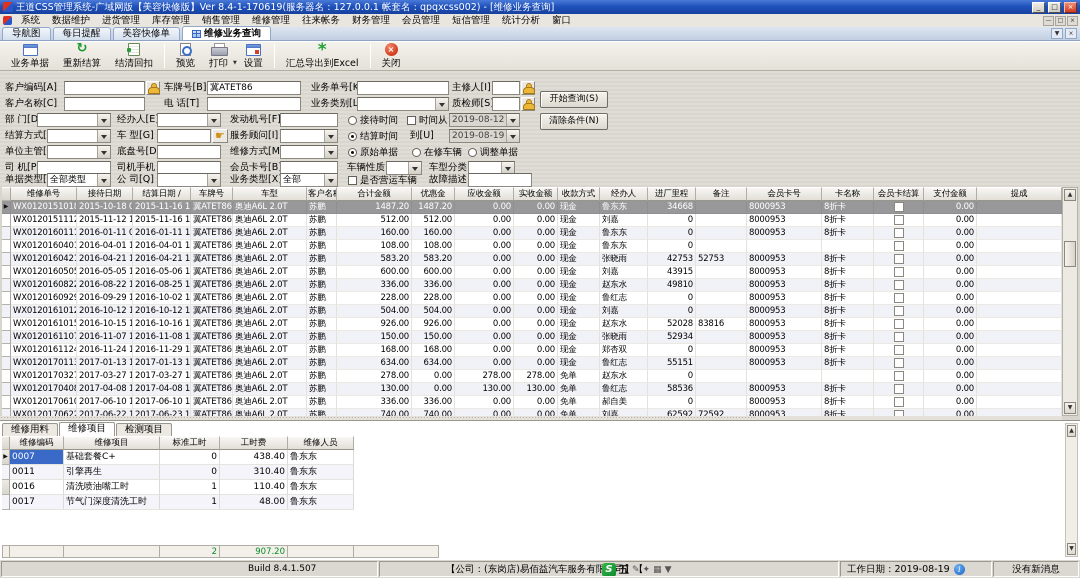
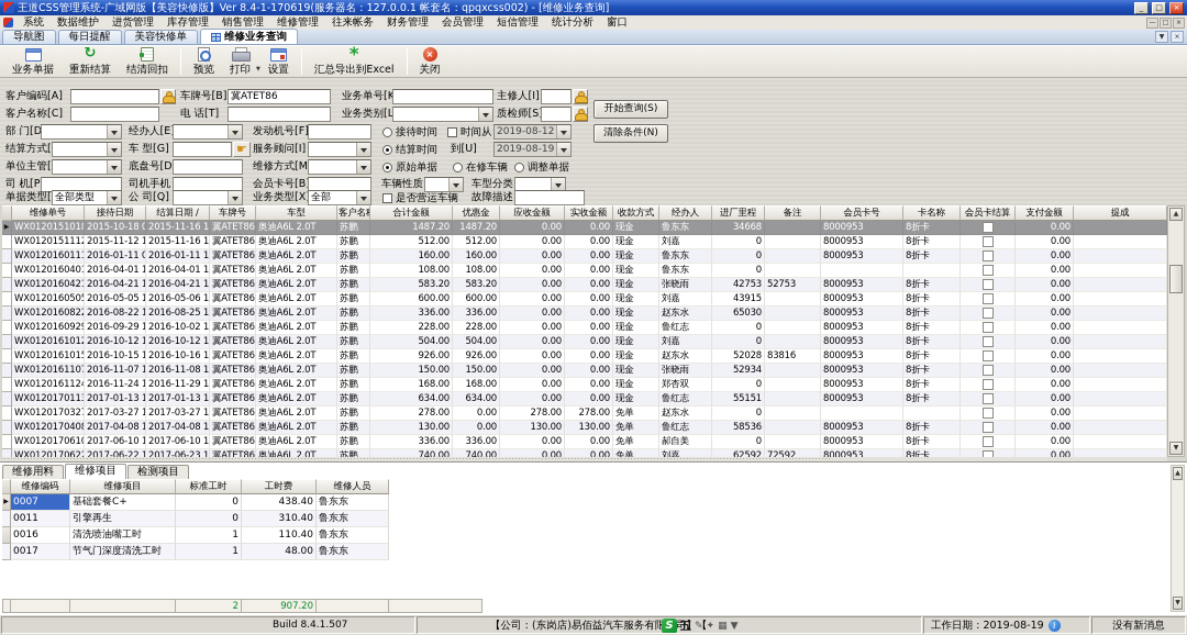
  王道CSS管理系统-广域网版【美容快修版】Ver 8.4-1-170619(服务器名：127.0.0.1 帐套名：qpqxcss002) - [维修业务查询]
  _
  □
  ×
  系统
  数据维护
  进货管理
  库存管理
  销售管理
  维修管理
  往来帐务
  财务管理
  会员管理
  短信管理
  统计分析
  窗口
  导航图
  每日提醒
  美容快修单
  维修业务查询
  业务单据
  ↻
  重新结算
  结清回扣
  预览
  打印
  设置
  *
  汇总导出到Excel
  ×
  关闭
  客户编码[A]
  车牌号[B]
  冀ATET86
  业务单号[K
  主修人[I]
  客户名称[C]
  电 话[T]
  业务类别[L
  质检师[S
  部 门[D
  经办人[E
  发动机号[F
  接待时间
  时间从
  2019-08-12
  结算方式[
  车 型[G]
  ☛
  服务顾问[I]
  结算时间
  到[U]
  2019-08-19
  单位主管[
  底盘号[D
  维修方式[M
  原始单据
  在修车辆
  调整单据
  司 机[P
  司机手机
  会员卡号[B
  车辆性质
  车型分类
  单据类型[
  全部类型
  公 司[Q]
  业务类型[X
  全部
  是否营运车辆
  故障描述
  开始查询(S)
  清除条件(N)
  	维修单号	接待日期	结算日期 ∕	车牌号	车型	客户名	合计金额	优惠金	应收金额	实收金额	收款方式	经办人	进厂里程	备注	会员卡号	卡名称	会员卡结算	支付金额	提成
  	WX012015101	2015-10-18 0	2015-11-16 1	冀ATET86	奥迪A6L 2.0T	苏鹏	1487.20	1487.20	0.00	0.00	现金	鲁东东	34668		8000953	8折卡		0.00
  	WX012015111	2015-11-12 1	2015-11-16 1	冀ATET86	奥迪A6L 2.0T	苏鹏	512.00	512.00	0.00	0.00	现金	刘嘉	0		8000953	8折卡		0.00
  	WX012016011	2016-01-11 0	2016-01-11 1	冀ATET86	奥迪A6L 2.0T	苏鹏	160.00	160.00	0.00	0.00	现金	鲁东东	0		8000953	8折卡		0.00
  	WX012016040	2016-04-01 1	2016-04-01 1	冀ATET86	奥迪A6L 2.0T	苏鹏	108.00	108.00	0.00	0.00	现金	鲁东东	0					0.00
  	WX012016042	2016-04-21 1	2016-04-21 1	冀ATET86	奥迪A6L 2.0T	苏鹏	583.20	583.20	0.00	0.00	现金	张晓雨	42753	52753	8000953	8折卡		0.00
  	WX012016050	2016-05-05 1	2016-05-06 1	冀ATET86	奥迪A6L 2.0T	苏鹏	600.00	600.00	0.00	0.00	现金	刘嘉	43915		8000953	8折卡		0.00
- 	WX012016082	2016-08-22 1	2016-08-25 1	冀ATET86	奥迪A6L 2.0T	苏鹏	336.00	336.00	0.00	0.00	现金	赵东水	49810		8000953	8折卡		0.00
+ 	WX012016082	2016-08-22 1	2016-08-25 1	冀ATET86	奥迪A6L 2.0T	苏鹏	336.00	336.00	0.00	0.00	现金	赵东水	65030		8000953	8折卡		0.00
  	WX012016092	2016-09-29 1	2016-10-02 1	冀ATET86	奥迪A6L 2.0T	苏鹏	228.00	228.00	0.00	0.00	现金	鲁红志	0		8000953	8折卡		0.00
  	WX012016101	2016-10-12 1	2016-10-12 1	冀ATET86	奥迪A6L 2.0T	苏鹏	504.00	504.00	0.00	0.00	现金	刘嘉	0		8000953	8折卡		0.00
  	WX012016101	2016-10-15 1	2016-10-16 1	冀ATET86	奥迪A6L 2.0T	苏鹏	926.00	926.00	0.00	0.00	现金	赵东水	52028	83816	8000953	8折卡		0.00
  	WX012016110	2016-11-07 1	2016-11-08 1	冀ATET86	奥迪A6L 2.0T	苏鹏	150.00	150.00	0.00	0.00	现金	张晓雨	52934		8000953	8折卡		0.00
  	WX012016112	2016-11-24 1	2016-11-29 1	冀ATET86	奥迪A6L 2.0T	苏鹏	168.00	168.00	0.00	0.00	现金	郑杏双	0		8000953	8折卡		0.00
  	WX012017011	2017-01-13 1	2017-01-13 1	冀ATET86	奥迪A6L 2.0T	苏鹏	634.00	634.00	0.00	0.00	现金	鲁红志	55151		8000953	8折卡		0.00
  	WX012017032	2017-03-27 1	2017-03-27 1	冀ATET86	奥迪A6L 2.0T	苏鹏	278.00	0.00	278.00	278.00	免单	赵东水	0					0.00
  	WX012017040	2017-04-08 1	2017-04-08 1	冀ATET86	奥迪A6L 2.0T	苏鹏	130.00	0.00	130.00	130.00	免单	鲁红志	58536		8000953	8折卡		0.00
  	WX012017061	2017-06-10 1	2017-06-10 1	冀ATET86	奥迪A6L 2.0T	苏鹏	336.00	336.00	0.00	0.00	免单	郝自美	0		8000953	8折卡		0.00
  	WX012017062	2017-06-22 1	2017-06-23 1	冀ATET86	奥迪A6L 2.0T	苏鹏	740.00	740.00	0.00	0.00	免单	刘嘉	62592	72592	8000953	8折卡		0.00
  维修用料
  维修项目
  检测项目
  	维修编码	维修项目	标准工时	工时费	维修人员
  	0007	基础套餐C+	0	438.40	鲁东东
  	0011	引擎再生	0	310.40	鲁东东
  	0016	清洗喷油嘴工时	1	110.40	鲁东东
  	0017	节气门深度清洗工时	1	48.00	鲁东东
  2
  907.20
  Build 8.4.1.507
  【公司：(东岗店)易佰益汽车服务有限司】【
  S
  五
  ✎
  ✦
  ▦
  ▼
  工作日期：2019-08-19
  i
  没有新消息
